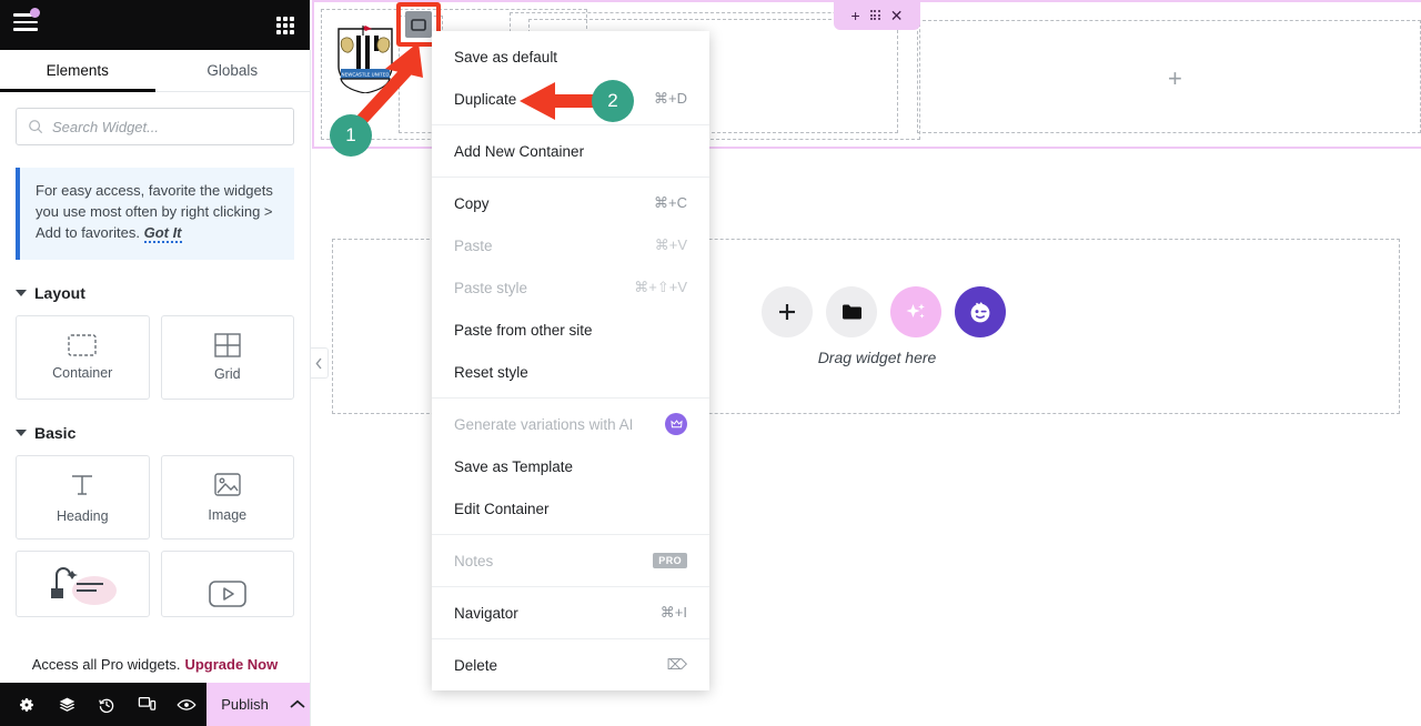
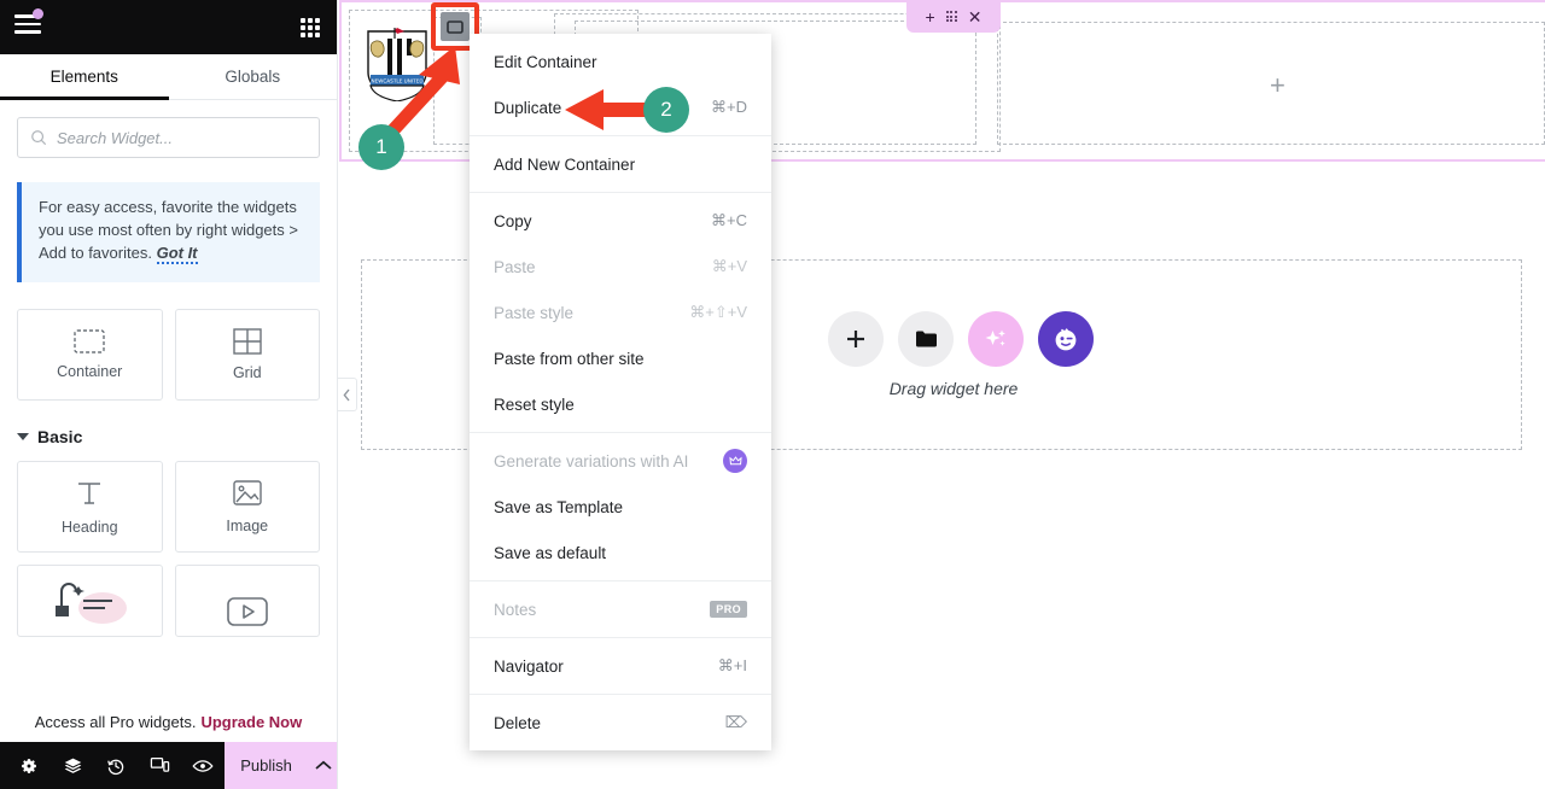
  Elements
  Globals
  Search Widget...
- For easy access, favorite the widgets you use most often by right clicking > Add to favorites. Got It
+ For easy access, favorite the widgets you use most often by right widgets > Add to favorites. Got It
- Layout
  Container
  Grid
  Basic
  Heading
  Image
  Access all Pro widgets.
  Upgrade Now
  Publish
  +
  +
  ✕
  Drag widget here
- Save as default
+ Edit Container
  Duplicate
  ⌘+D
  Add New Container
  Copy
  ⌘+C
  Paste
  ⌘+V
  Paste style
  ⌘+⇧+V
  Paste from other site
  Reset style
  Generate variations with AI
  Save as Template
- Edit Container
+ Save as default
  Notes
  PRO
  Navigator
  ⌘+I
  Delete
  ⌦
  1
  2
